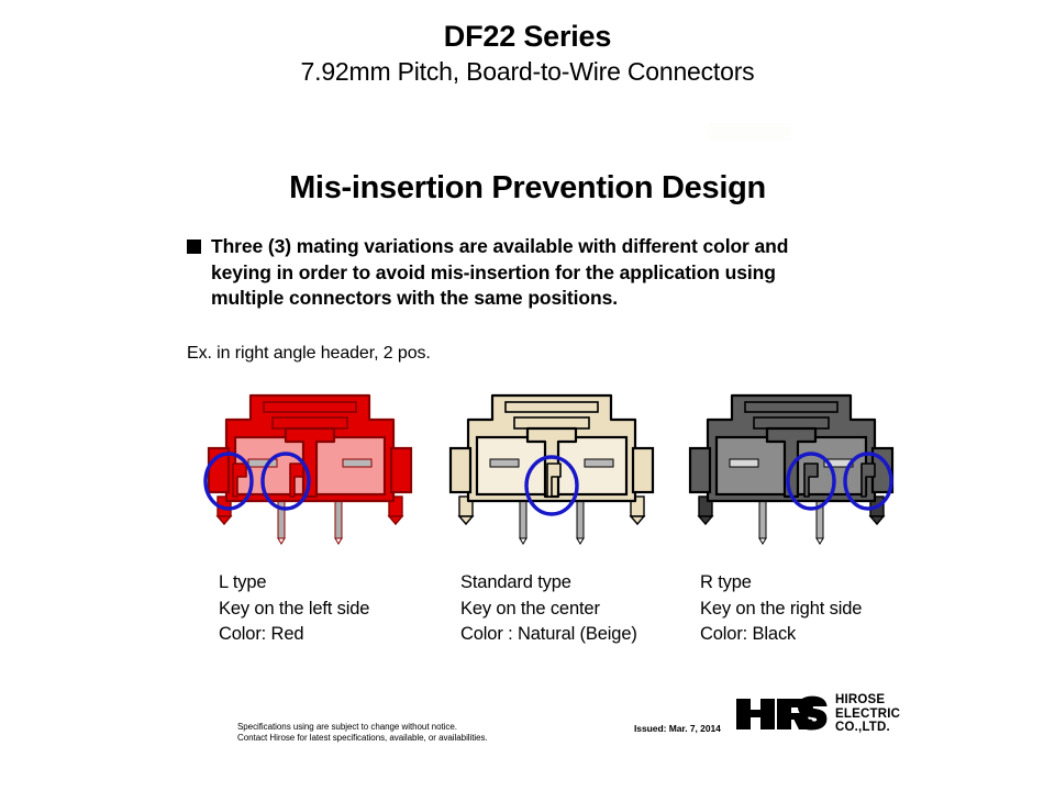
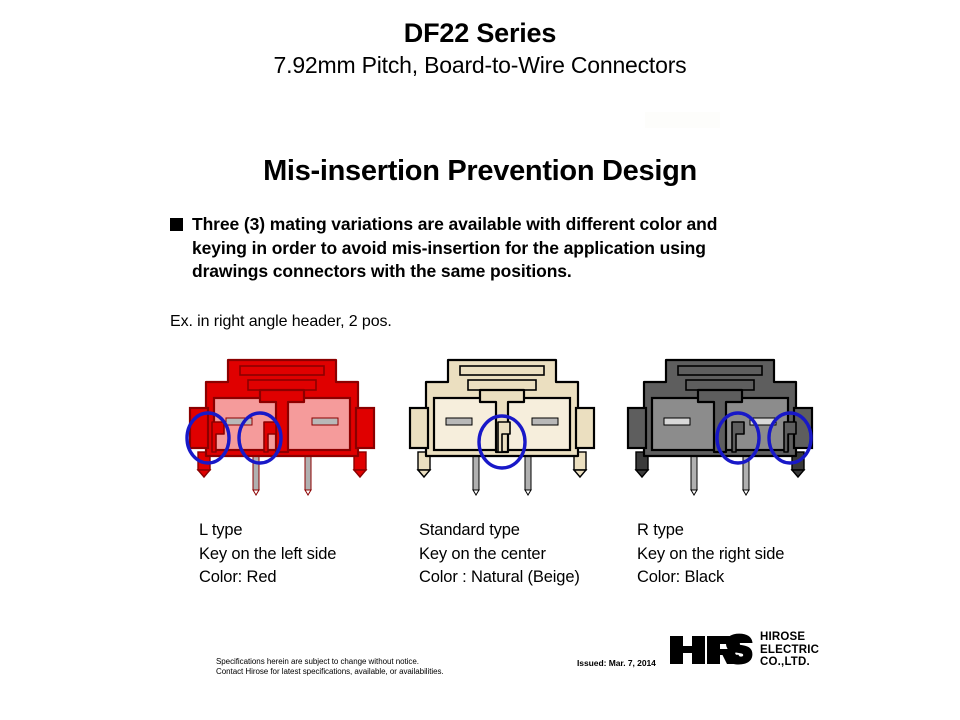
  DF22 Series
  7.92mm Pitch, Board-to-Wire Connectors
  Mis-insertion Prevention Design
  Three (3) mating variations are available with different color and
  keying in order to avoid mis-insertion for the application using
- multiple connectors with the same positions.
+ drawings connectors with the same positions.
  Ex. in right angle header, 2 pos.
  L type
  Key on the left side
  Color: Red
  Standard type
  Key on the center
  Color : Natural (Beige)
  R type
  Key on the right side
  Color: Black
- Specifications using are subject to change without notice.
+ Specifications herein are subject to change without notice.
  Contact Hirose for latest specifications, available, or availabilities.
  Issued: Mar. 7, 2014
  HIROSE
  ELECTRIC
  CO.,LTD.
